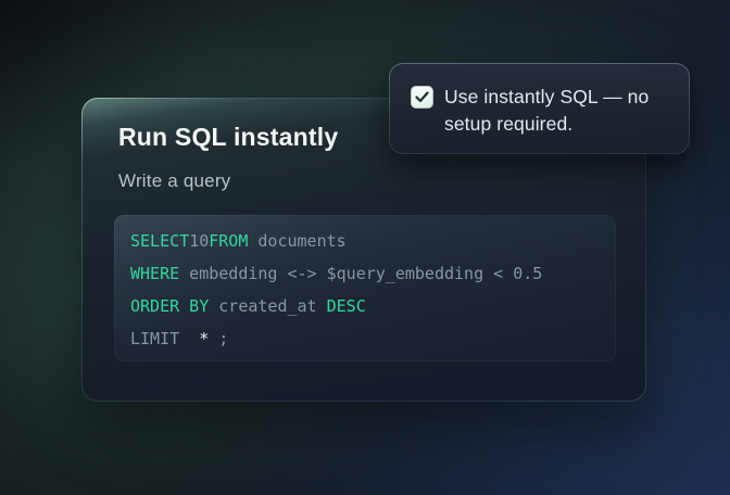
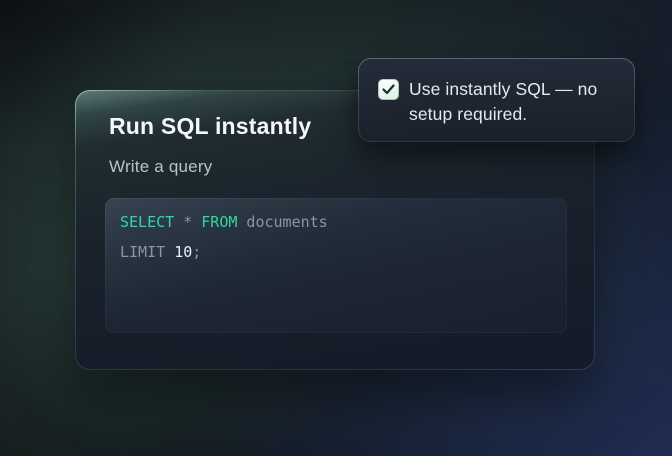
  Run SQL instantly
  Write a query
- SELECT10FROM documents
+ SELECT * FROM documents
- WHERE embedding <-> $query_embedding < 0.5
- ORDER BY created_at DESC
- LIMIT * ;
+ LIMIT 10;
  Use instantly SQL — no
  setup required.
